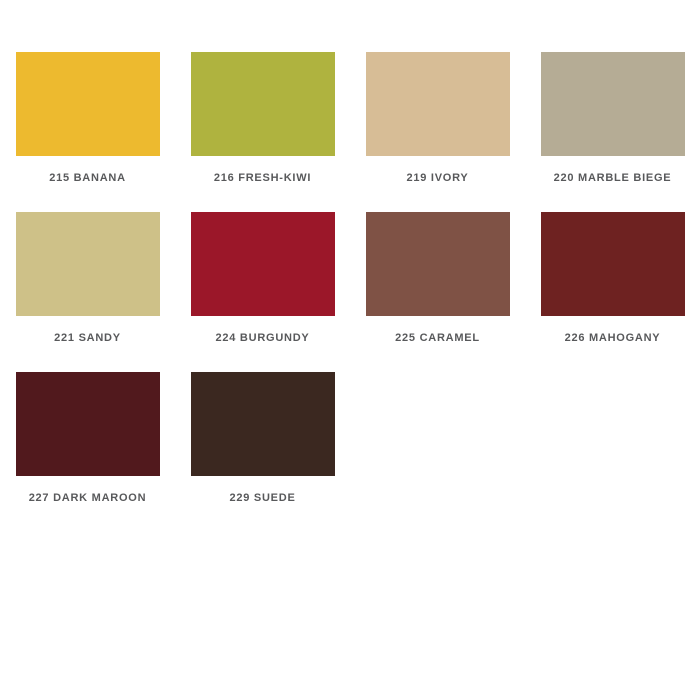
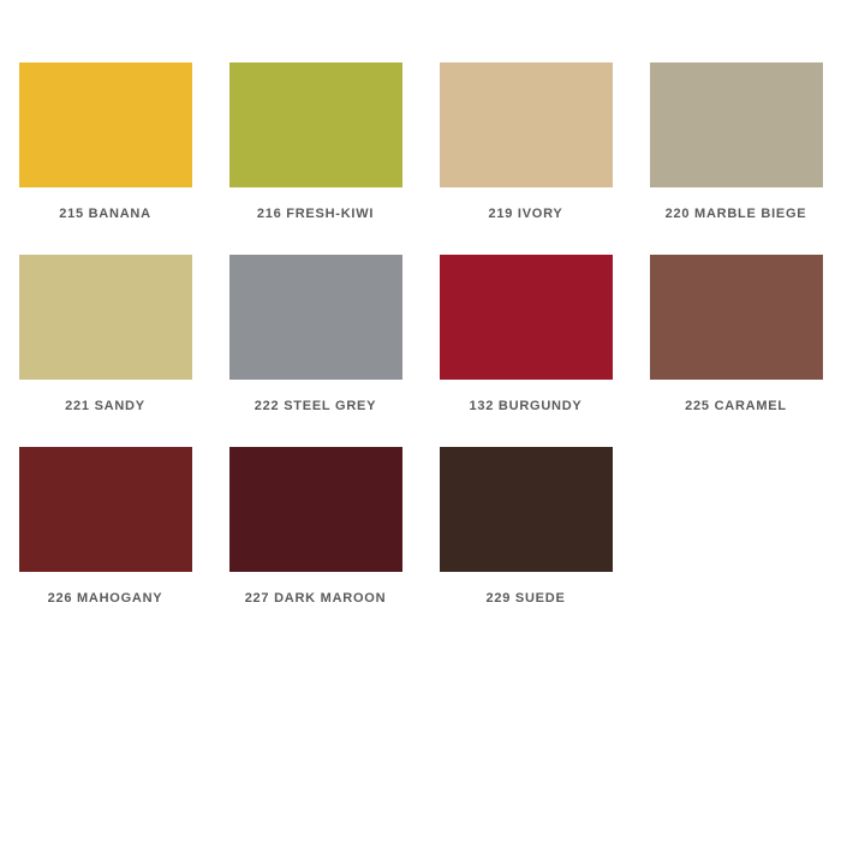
  215 BANANA
  216 FRESH-KIWI
  219 IVORY
  220 MARBLE BIEGE
  221 SANDY
+ 222 STEEL GREY
- 224 BURGUNDY
+ 132 BURGUNDY
  225 CARAMEL
  226 MAHOGANY
  227 DARK MAROON
  229 SUEDE
